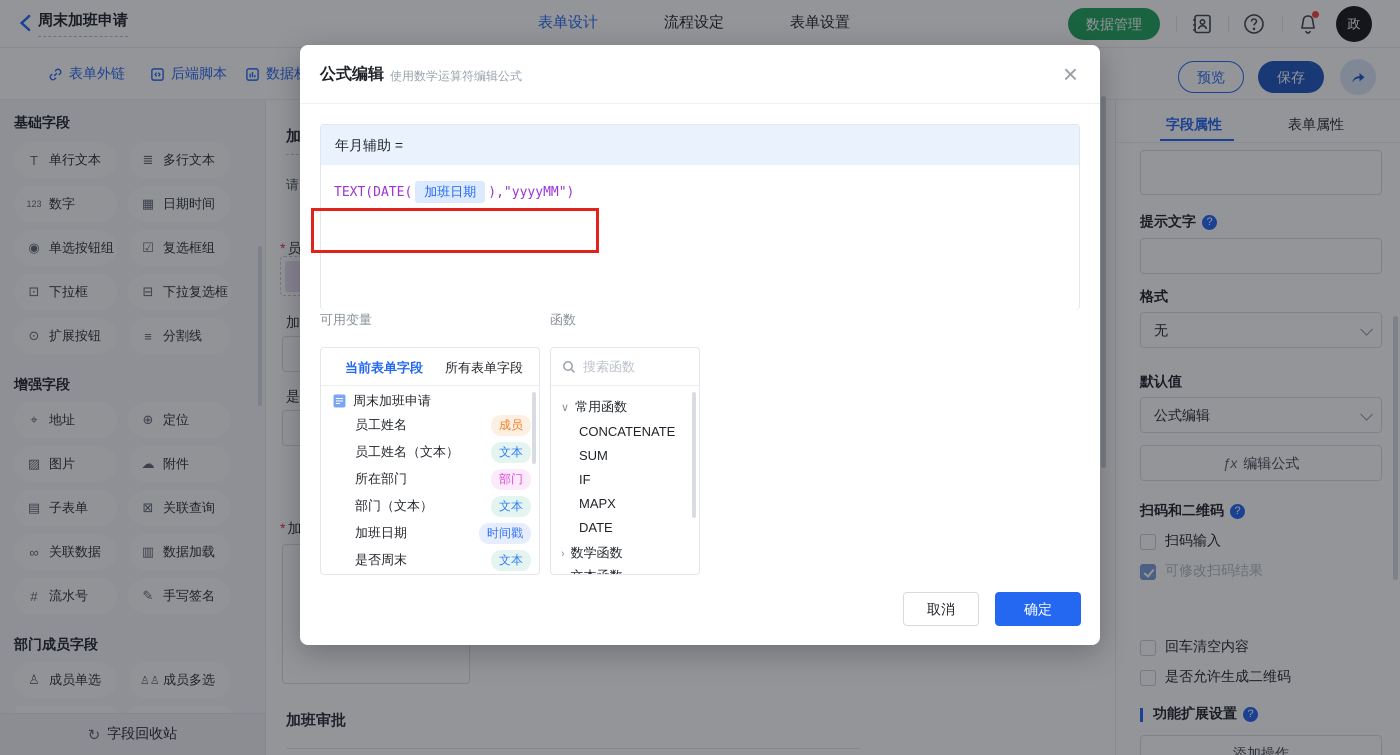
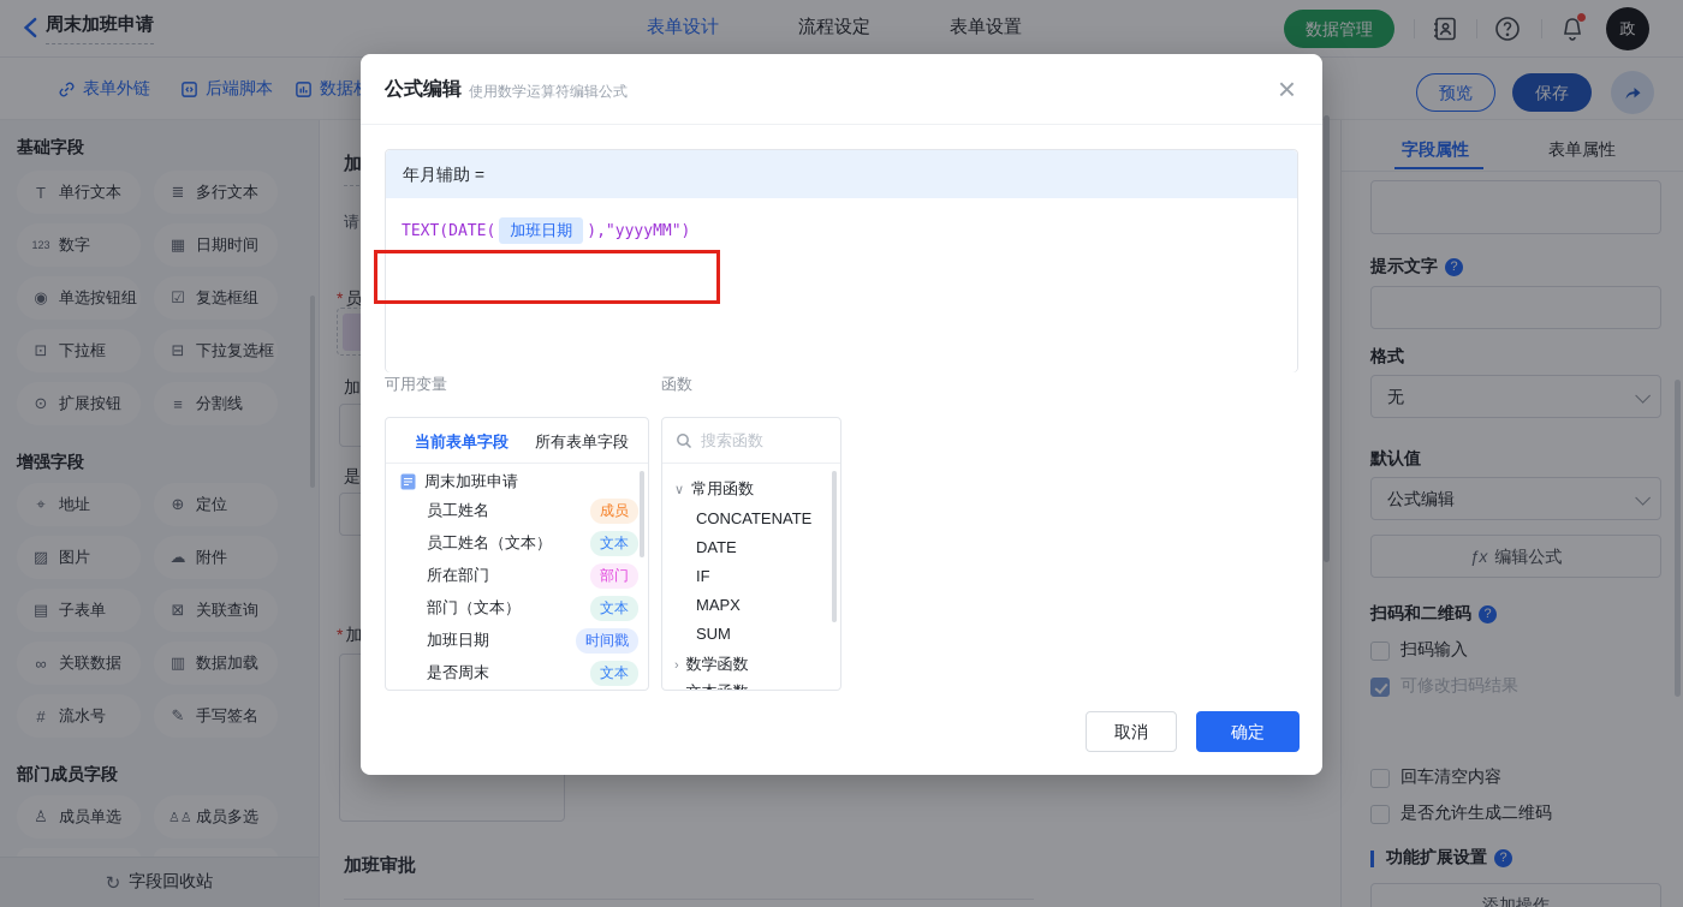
  周末加班申请
  表单设计
  流程设定
  表单设置
  数据管理
  政
  表单外链
  后端脚本
  预览
  保存
  基础字段
  T
  单行文本
  ≣
  多行文本
  123
  数字
  ▦
  日期时间
  ◉
  单选按钮组
  ☑
  复选框组
  ⊡
  下拉框
  ⊟
  下拉复选框
  ⊙
  扩展按钮
  ≡
  分割线
  增强字段
  ⌖
  地址
  ⊕
  定位
  ▨
  图片
  ☁
  附件
  ▤
  子表单
  ⊠
  关联查询
  ∞
  关联数据
  ▥
  数据加载
  #
  流水号
  ✎
  手写签名
  部门成员字段
  ♙
  成员单选
  ♙♙
  成员多选
  ↻
  字段回收站
  加
  请
  * 员
  加
  是
  * 加
  加班审批
  字段属性
  表单属性
  提示文字
  ?
  格式
  无
  默认值
  公式编辑
  ƒx 编辑公式
  扫码和二维码
  ?
  扫码输入
  可修改扫码结果
  回车清空内容
  是否允许生成二维码
  功能扩展设置
  ?
  添加操作
  公式编辑
  使用数学运算符编辑公式
  ×
  年月辅助 =
  TEXT(DATE(
  加班日期
  ),"yyyyMM")
  可用变量
  函数
  当前表单字段
  所有表单字段
  周末加班申请
  员工姓名
  成员
  员工姓名（文本）
  文本
  所在部门
  部门
  部门（文本）
  文本
  加班日期
  时间戳
  是否周末
  文本
  搜索函数
  ∨ 常用函数
  CONCATENATE
- SUM
+ DATE
  IF
  MAPX
- DATE
+ SUM
  › 数学函数
  取消
  确定
